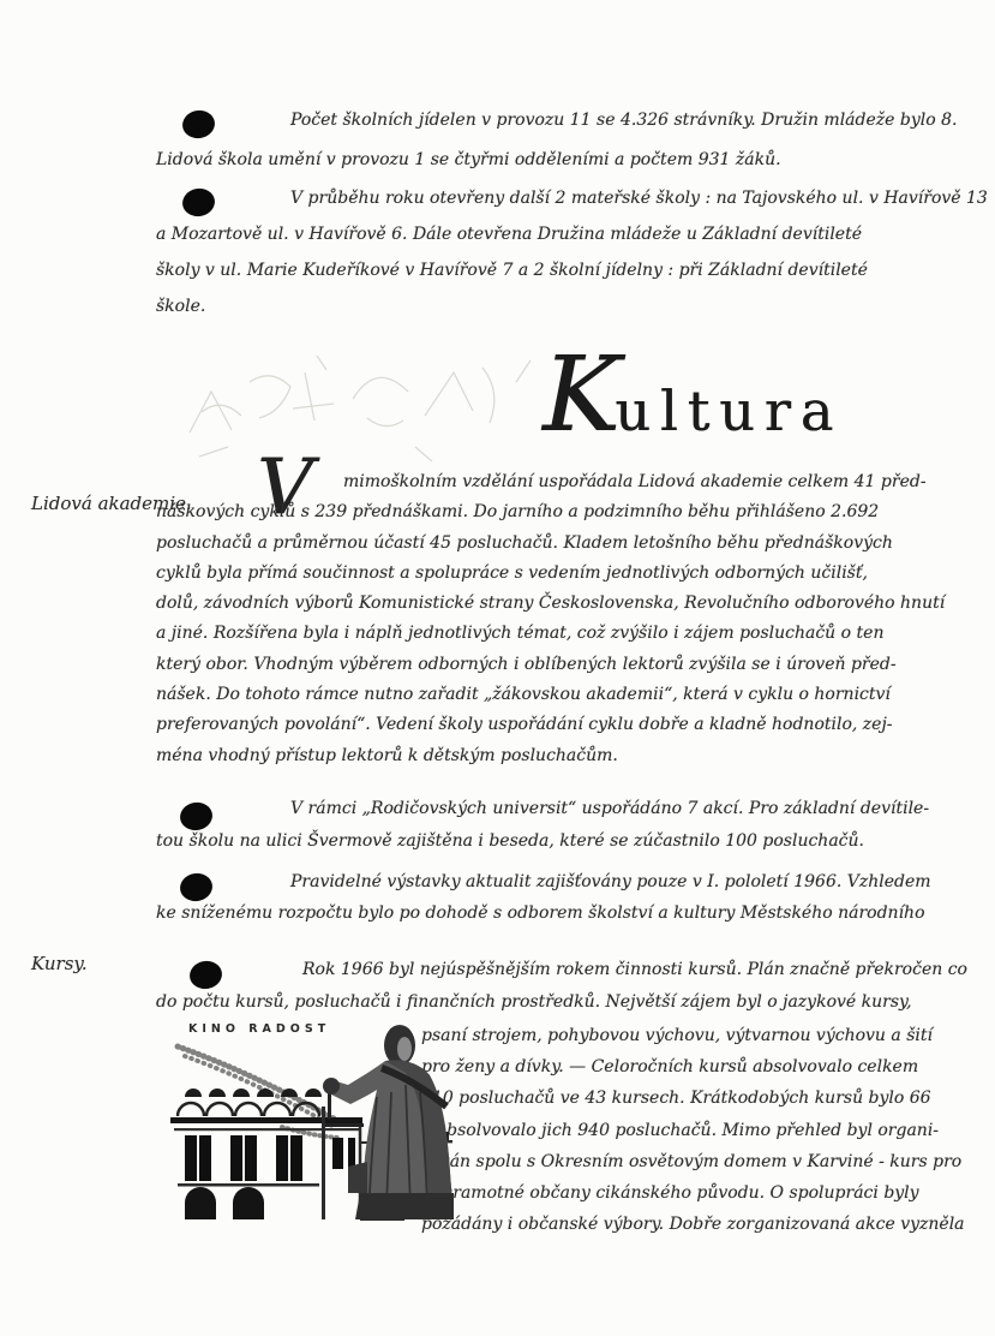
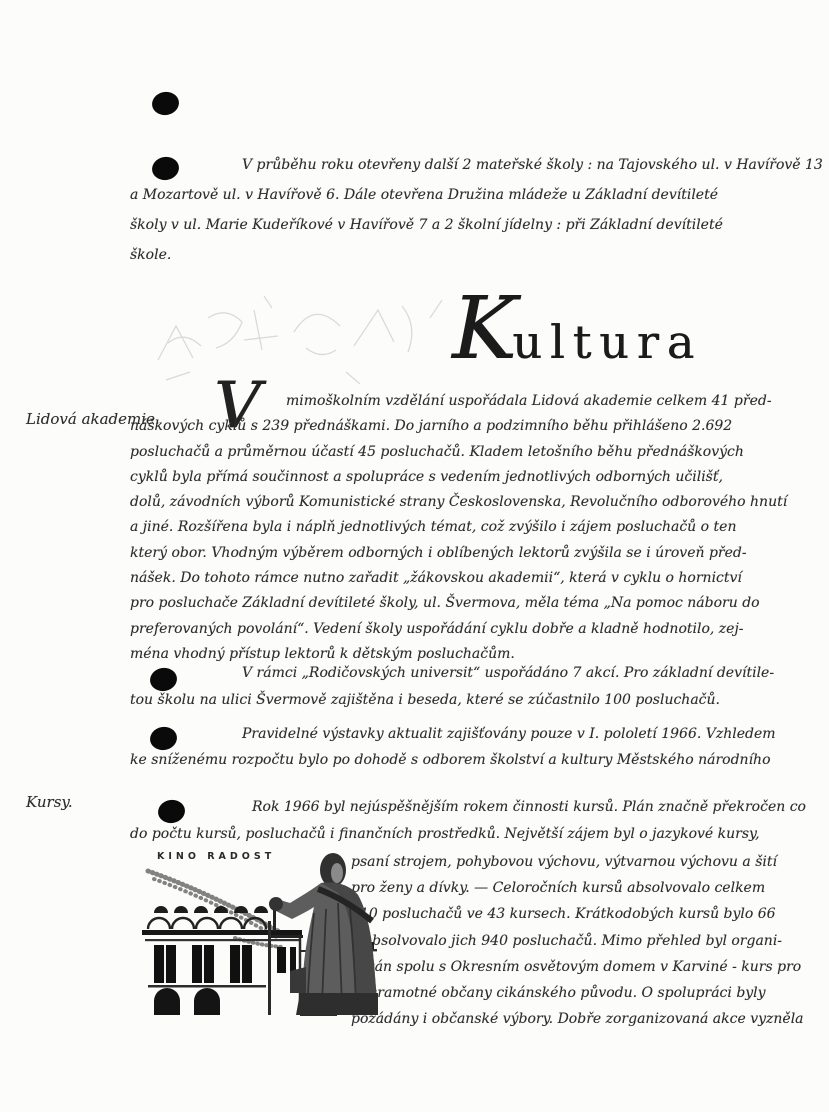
- Počet školních jídelen v provozu 11 se 4.326 strávníky. Družin mládeže bylo 8.
- Lidová škola umění v provozu 1 se čtyřmi odděleními a počtem 931 žáků.
  V průběhu roku otevřeny další 2 mateřské školy : na Tajovského ul. v Havířově 13
  a Mozartově ul. v Havířově 6. Dále otevřena Družina mládeže u Základní devítileté
  školy v ul. Marie Kudeříkové v Havířově 7 a 2 školní jídelny : při Základní devítileté
  škole.
  K
  ultura
  Lidová akademie.
  V
  mimoškolním vzdělání uspořádala Lidová akademie celkem 41 před-
  náškových cyklů s 239 přednáškami. Do jarního a podzimního běhu přihlášeno 2.692
  posluchačů a průměrnou účastí 45 posluchačů. Kladem letošního běhu přednáškových
  cyklů byla přímá součinnost a spolupráce s vedením jednotlivých odborných učilišť,
  dolů, závodních výborů Komunistické strany Československa, Revolučního odborového hnutí
  a jiné. Rozšířena byla i náplň jednotlivých témat, což zvýšilo i zájem posluchačů o ten
  který obor. Vhodným výběrem odborných i oblíbených lektorů zvýšila se i úroveň před-
  nášek. Do tohoto rámce nutno zařadit „žákovskou akademii“, která v cyklu o hornictví
+ pro posluchače Základní devítileté školy, ul. Švermova, měla téma „Na pomoc náboru do
  preferovaných povolání“. Vedení školy uspořádání cyklu dobře a kladně hodnotilo, zej-
  ména vhodný přístup lektorů k dětským posluchačům.
  V rámci „Rodičovských universit“ uspořádáno 7 akcí. Pro základní devítile-
  tou školu na ulici Švermově zajištěna i beseda, které se zúčastnilo 100 posluchačů.
  Pravidelné výstavky aktualit zajišťovány pouze v I. pololetí 1966. Vzhledem
  ke sníženému rozpočtu bylo po dohodě s odborem školství a kultury Městského národního
  Kursy.
  Rok 1966 byl nejúspěšnějším rokem činnosti kursů. Plán značně překročen co
  do počtu kursů, posluchačů i finančních prostředků. Největší zájem byl o jazykové kursy,
  psaní strojem, pohybovou výchovu, výtvarnou výchovu a šití
  pro ženy a dívky. — Celoročních kursů absolvovalo celkem
  0 posluchačů ve 43 kursech. Krátkodobých kursů bylo 66
  bsolvovalo jich 940 posluchačů. Mimo přehled byl organi-
  án spolu s Okresním osvětovým domem v Karviné - kurs pro
  ramotné občany cikánského původu. O spolupráci byly
  požádány i občanské výbory. Dobře zorganizovaná akce vyzněla
  KINO RADOST
